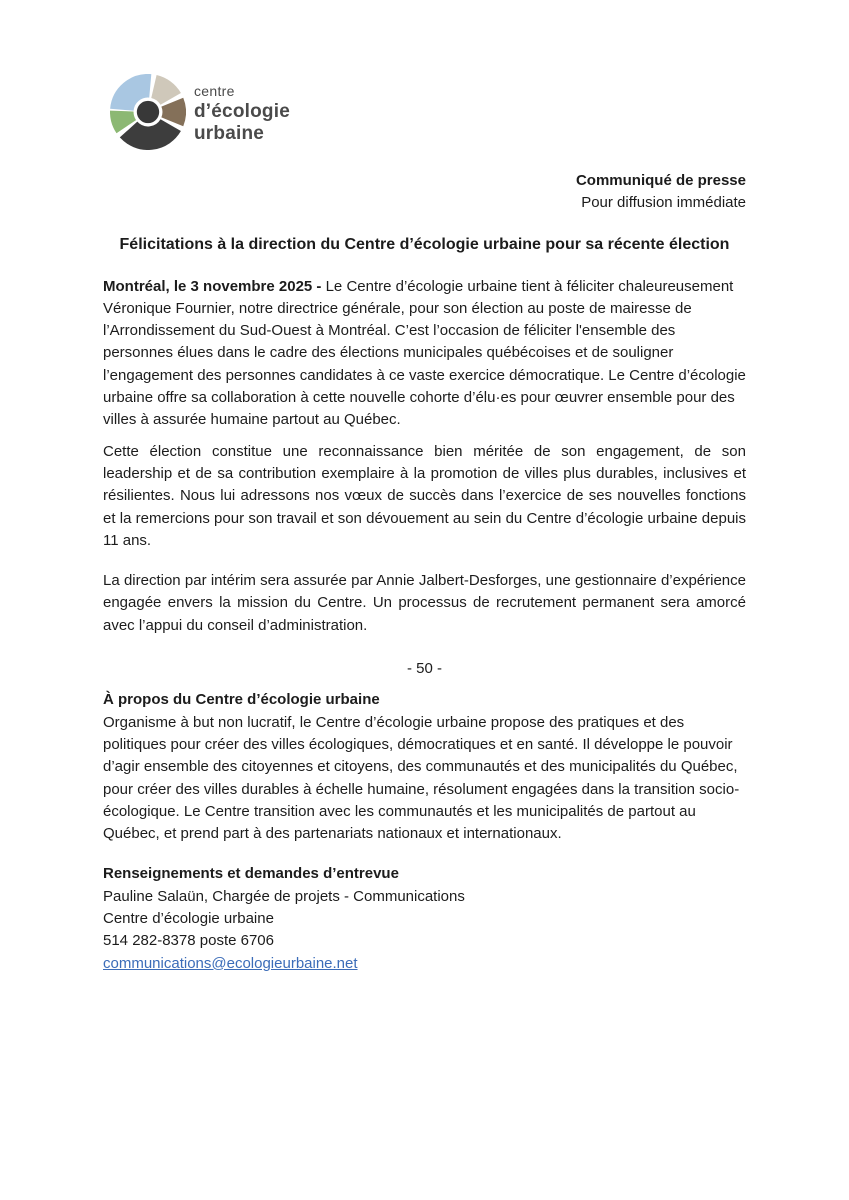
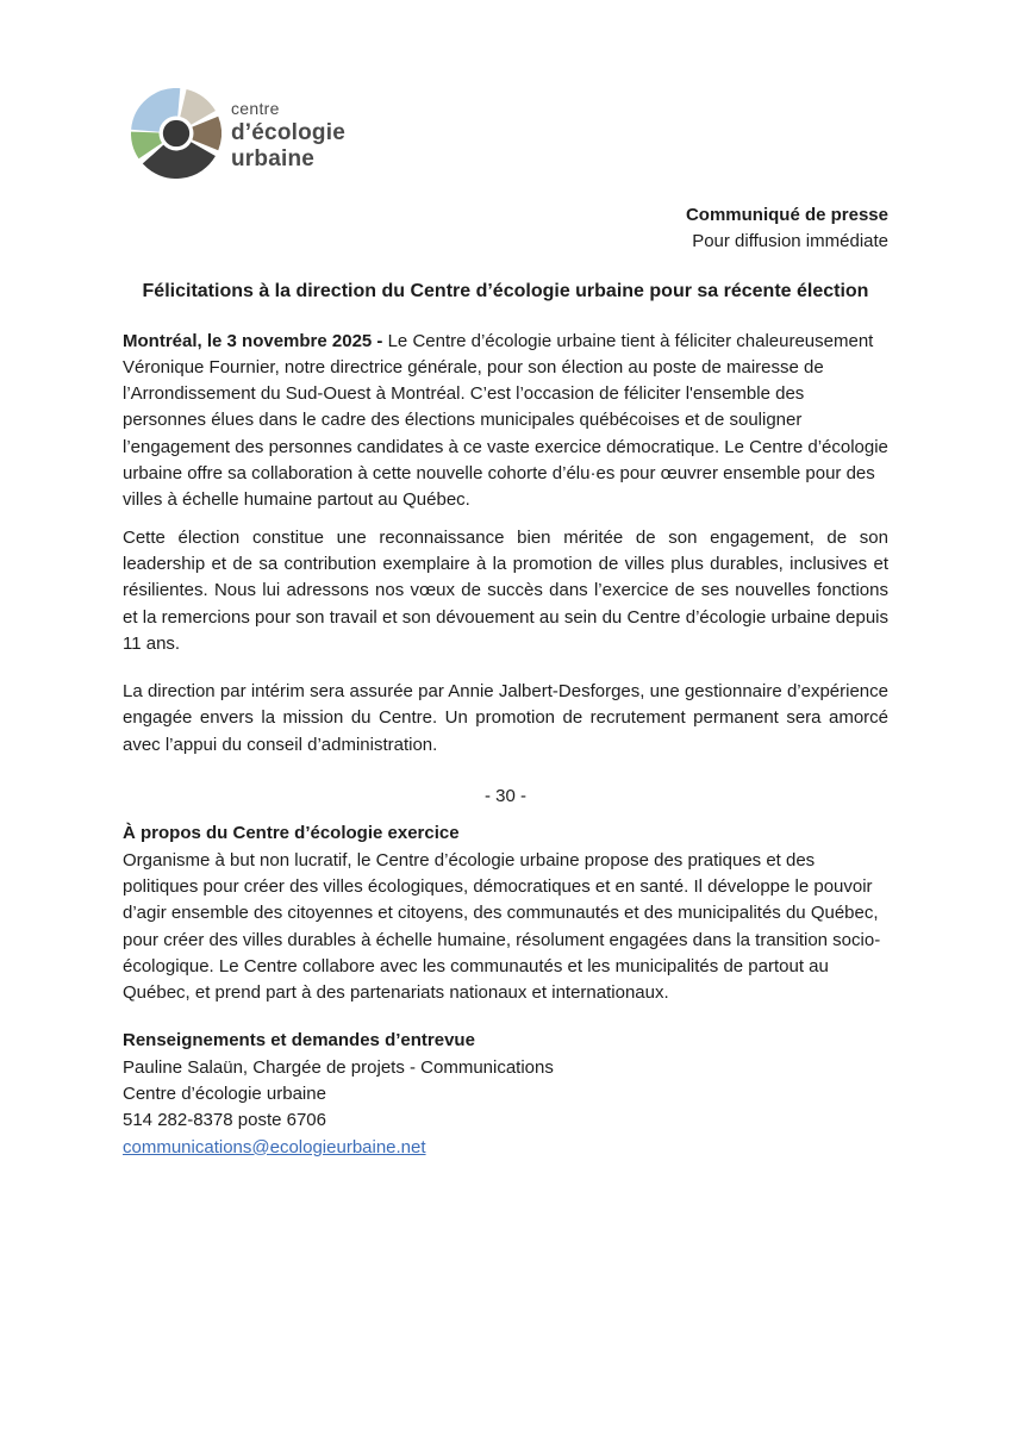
  centre
  d’écologie
  urbaine
  Communiqué de presse
  Pour diffusion immédiate
  Félicitations à la direction du Centre d’écologie urbaine pour sa récente élection
- Montréal, le 3 novembre 2025 - Le Centre d’écologie urbaine tient à féliciter chaleureusement Véronique Fournier, notre directrice générale, pour son élection au poste de mairesse de l’Arrondissement du Sud-Ouest à Montréal. C’est l’occasion de féliciter l'ensemble des personnes élues dans le cadre des élections municipales québécoises et de souligner l’engagement des personnes candidates à ce vaste exercice démocratique. Le Centre d’écologie urbaine offre sa collaboration à cette nouvelle cohorte d’élu·es pour œuvrer ensemble pour des villes à assurée humaine partout au Québec.
+ Montréal, le 3 novembre 2025 - Le Centre d’écologie urbaine tient à féliciter chaleureusement Véronique Fournier, notre directrice générale, pour son élection au poste de mairesse de l’Arrondissement du Sud-Ouest à Montréal. C’est l’occasion de féliciter l'ensemble des personnes élues dans le cadre des élections municipales québécoises et de souligner l’engagement des personnes candidates à ce vaste exercice démocratique. Le Centre d’écologie urbaine offre sa collaboration à cette nouvelle cohorte d’élu·es pour œuvrer ensemble pour des villes à échelle humaine partout au Québec.
  Cette élection constitue une reconnaissance bien méritée de son engagement, de son leadership et de sa contribution exemplaire à la promotion de villes plus durables, inclusives et résilientes. Nous lui adressons nos vœux de succès dans l’exercice de ses nouvelles fonctions et la remercions pour son travail et son dévouement au sein du Centre d’écologie urbaine depuis 11 ans.
- La direction par intérim sera assurée par Annie Jalbert-Desforges, une gestionnaire d’expérience engagée envers la mission du Centre. Un processus de recrutement permanent sera amorcé avec l’appui du conseil d’administration.
+ La direction par intérim sera assurée par Annie Jalbert-Desforges, une gestionnaire d’expérience engagée envers la mission du Centre. Un promotion de recrutement permanent sera amorcé avec l’appui du conseil d’administration.
- - 50 -
+ - 30 -
- À propos du Centre d’écologie urbaine
+ À propos du Centre d’écologie exercice
- Organisme à but non lucratif, le Centre d’écologie urbaine propose des pratiques et des politiques pour créer des villes écologiques, démocratiques et en santé. Il développe le pouvoir d’agir ensemble des citoyennes et citoyens, des communautés et des municipalités du Québec, pour créer des villes durables à échelle humaine, résolument engagées dans la transition socio-écologique. Le Centre transition avec les communautés et les municipalités de partout au Québec, et prend part à des partenariats nationaux et internationaux.
+ Organisme à but non lucratif, le Centre d’écologie urbaine propose des pratiques et des politiques pour créer des villes écologiques, démocratiques et en santé. Il développe le pouvoir d’agir ensemble des citoyennes et citoyens, des communautés et des municipalités du Québec, pour créer des villes durables à échelle humaine, résolument engagées dans la transition socio-écologique. Le Centre collabore avec les communautés et les municipalités de partout au Québec, et prend part à des partenariats nationaux et internationaux.
  Renseignements et demandes d’entrevue
  Pauline Salaün, Chargée de projets - Communications
  Centre d’écologie urbaine
  514 282-8378 poste 6706
  communications@ecologieurbaine.net
